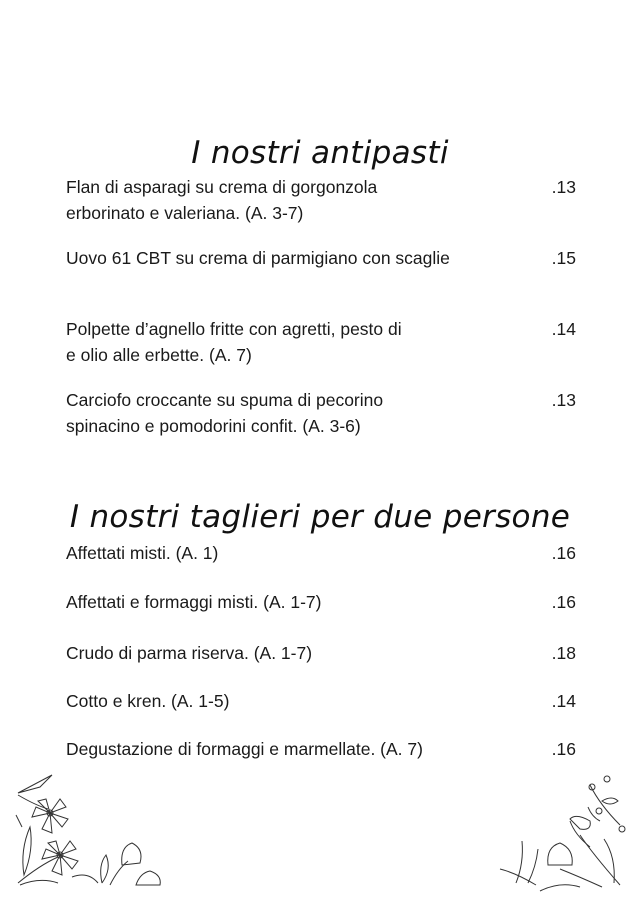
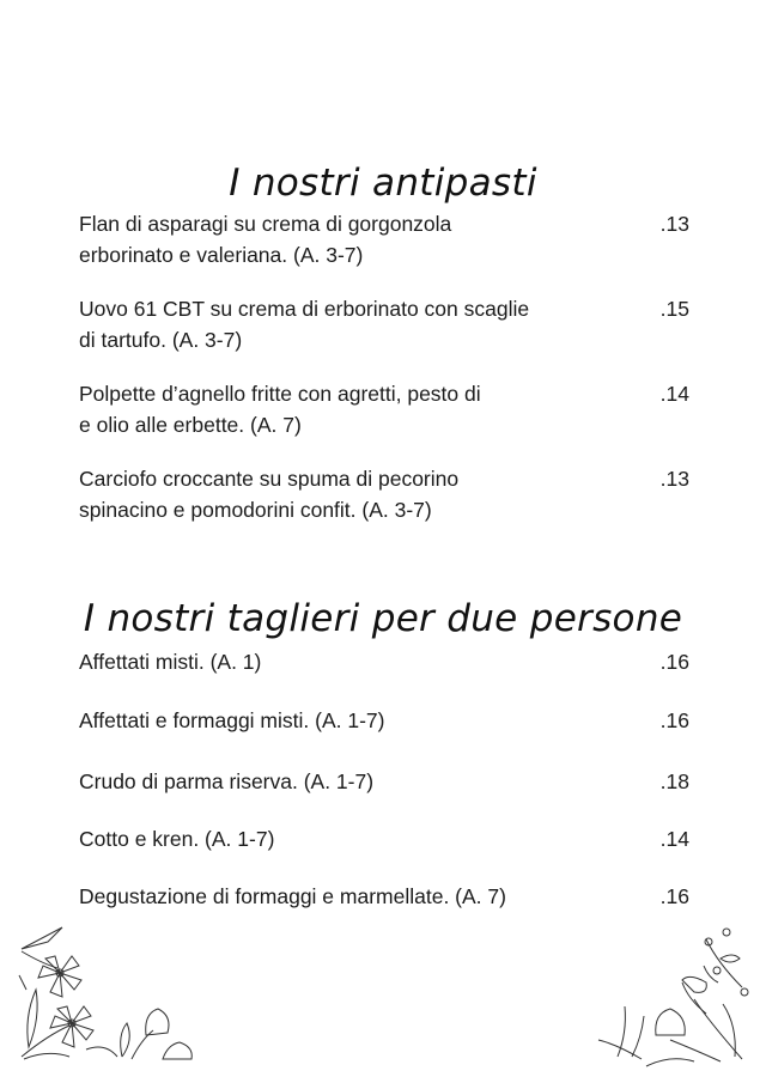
  I nostri antipasti
  Flan di asparagi su crema di gorgonzola
  erborinato e valeriana. (A. 3-7)
  .13
- Uovo 61 CBT su crema di parmigiano con scaglie
+ Uovo 61 CBT su crema di erborinato con scaglie
+ di tartufo. (A. 3-7)
  .15
  Polpette d’agnello fritte con agretti, pesto di
  e olio alle erbette. (A. 7)
  .14
  Carciofo croccante su spuma di pecorino
- spinacino e pomodorini confit. (A. 3-6)
+ spinacino e pomodorini confit. (A. 3-7)
  .13
  I nostri taglieri per due persone
  Affettati misti. (A. 1)
  .16
  Affettati e formaggi misti. (A. 1-7)
  .16
  Crudo di parma riserva. (A. 1-7)
  .18
- Cotto e kren. (A. 1-5)
+ Cotto e kren. (A. 1-7)
  .14
  Degustazione di formaggi e marmellate. (A. 7)
  .16
